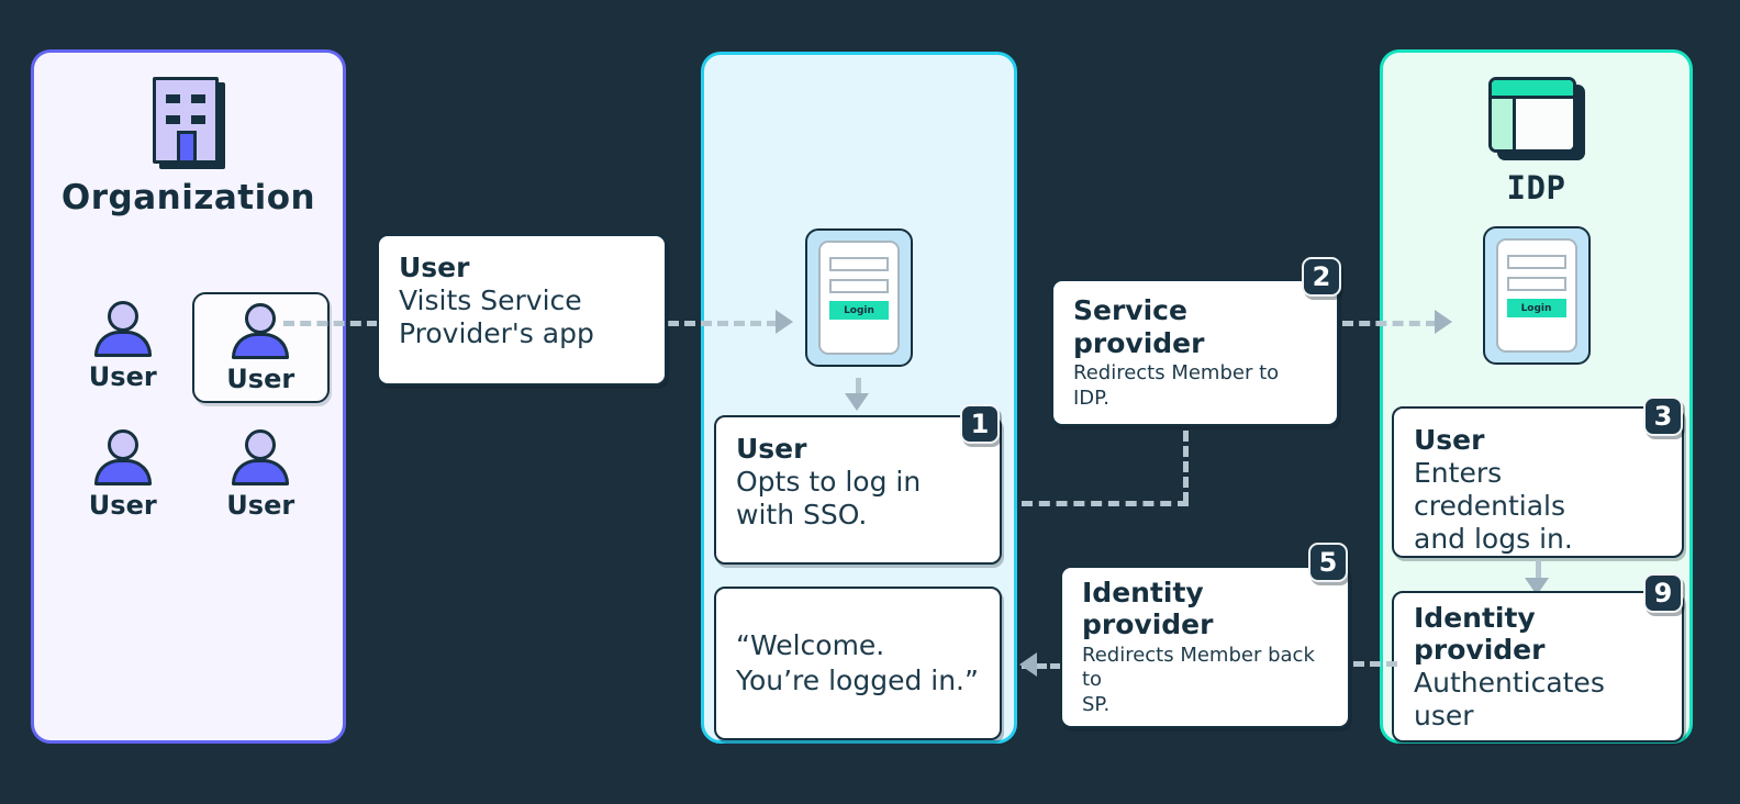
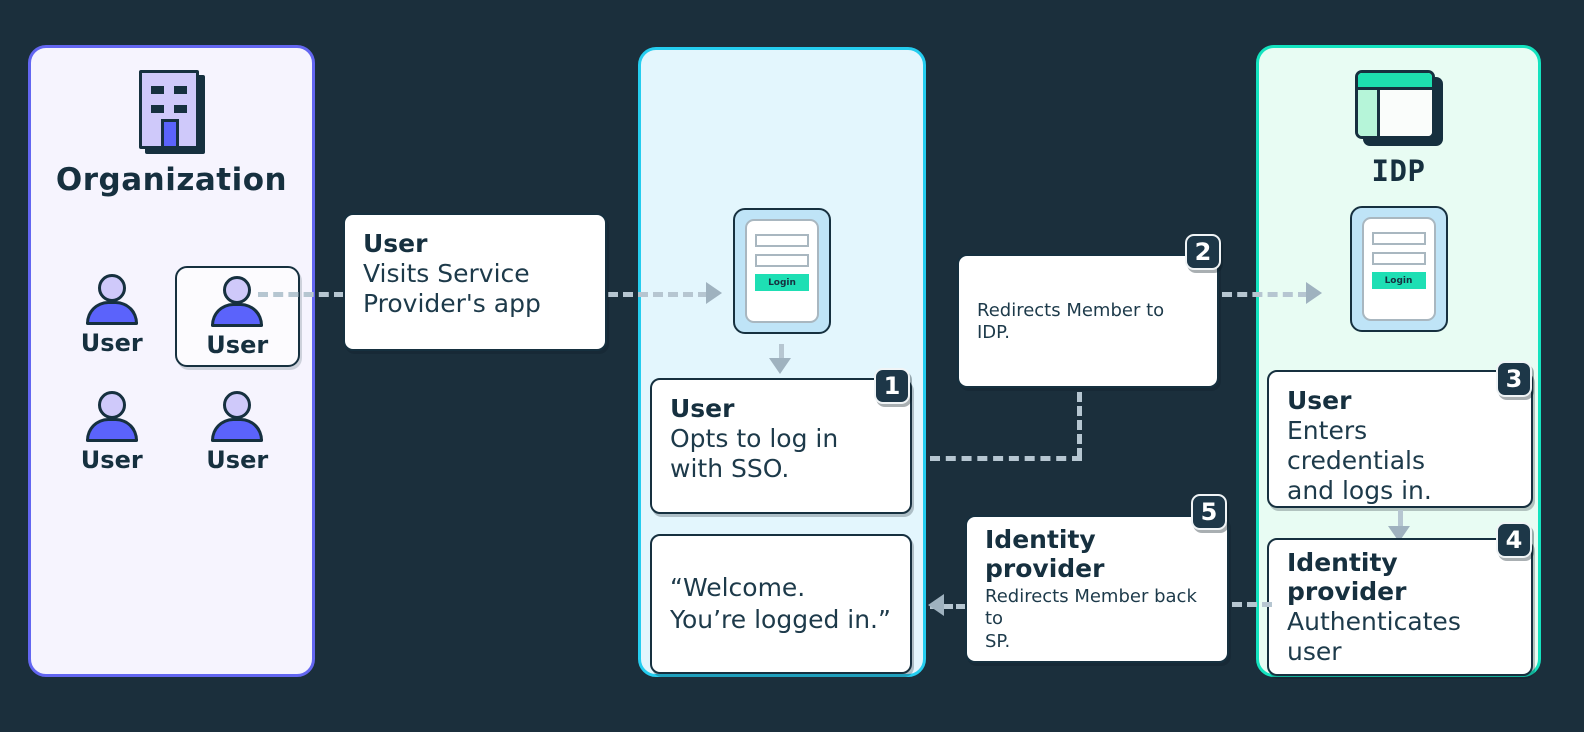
  Organization
  User
  User
  User
  User
  Login
  User
  Opts to log in
  with SSO.
  1
  “Welcome.
  You’re logged in.”
  IDP
  Login
  User
  Enters credentials
  and logs in.
  3
  Identity provider
  Authenticates user
- 9
+ 4
  User
  Visits Service
  Provider's app
- Service provider
  Redirects Member to IDP.
  2
  Identity provider
  Redirects Member back to
  SP.
  5
